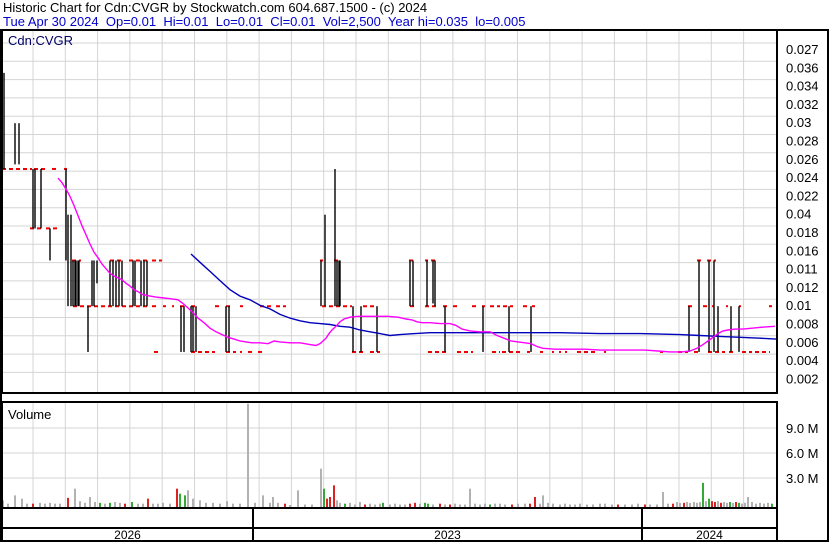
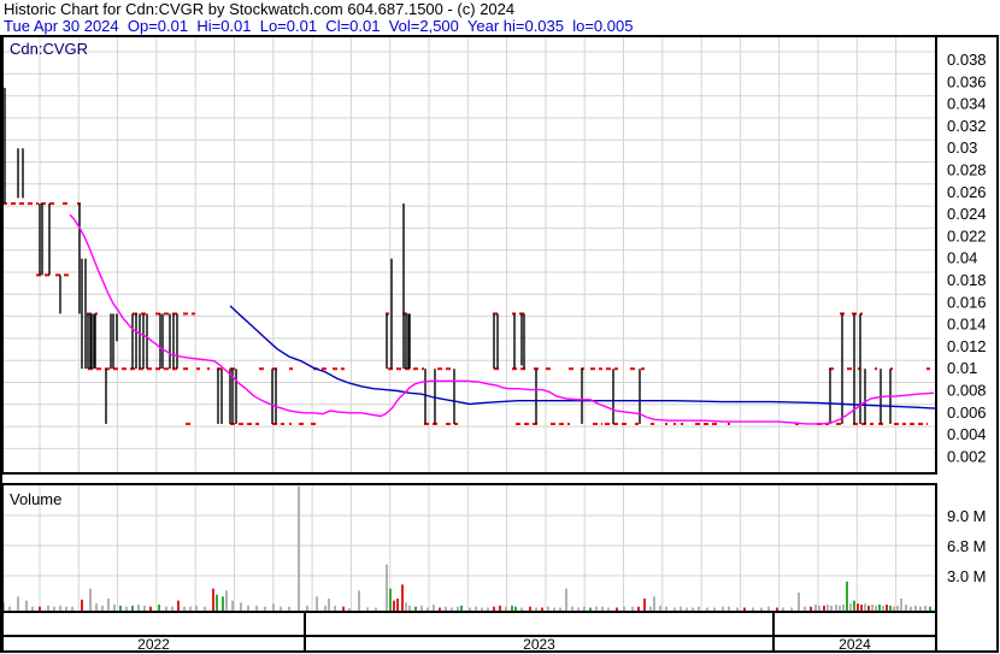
  Historic Chart for Cdn:CVGR by Stockwatch.com 604.687.1500 - (c) 2024
  Tue Apr 30 2024 Op=0.01 Hi=0.01 Lo=0.01 Cl=0.01 Vol=2,500 Year hi=0.035 lo=0.005
  Cdn:CVGR
  Volume
- 0.027
+ 0.038
  0.036
  0.034
  0.032
  0.03
  0.028
  0.026
  0.024
  0.022
  0.04
  0.018
  0.016
- 0.011
+ 0.014
  0.012
  0.01
  0.008
  0.006
  0.004
  0.002
  9.0 M
- 6.0 M
+ 6.8 M
  3.0 M
- 2026
+ 2022
  2023
  2024
